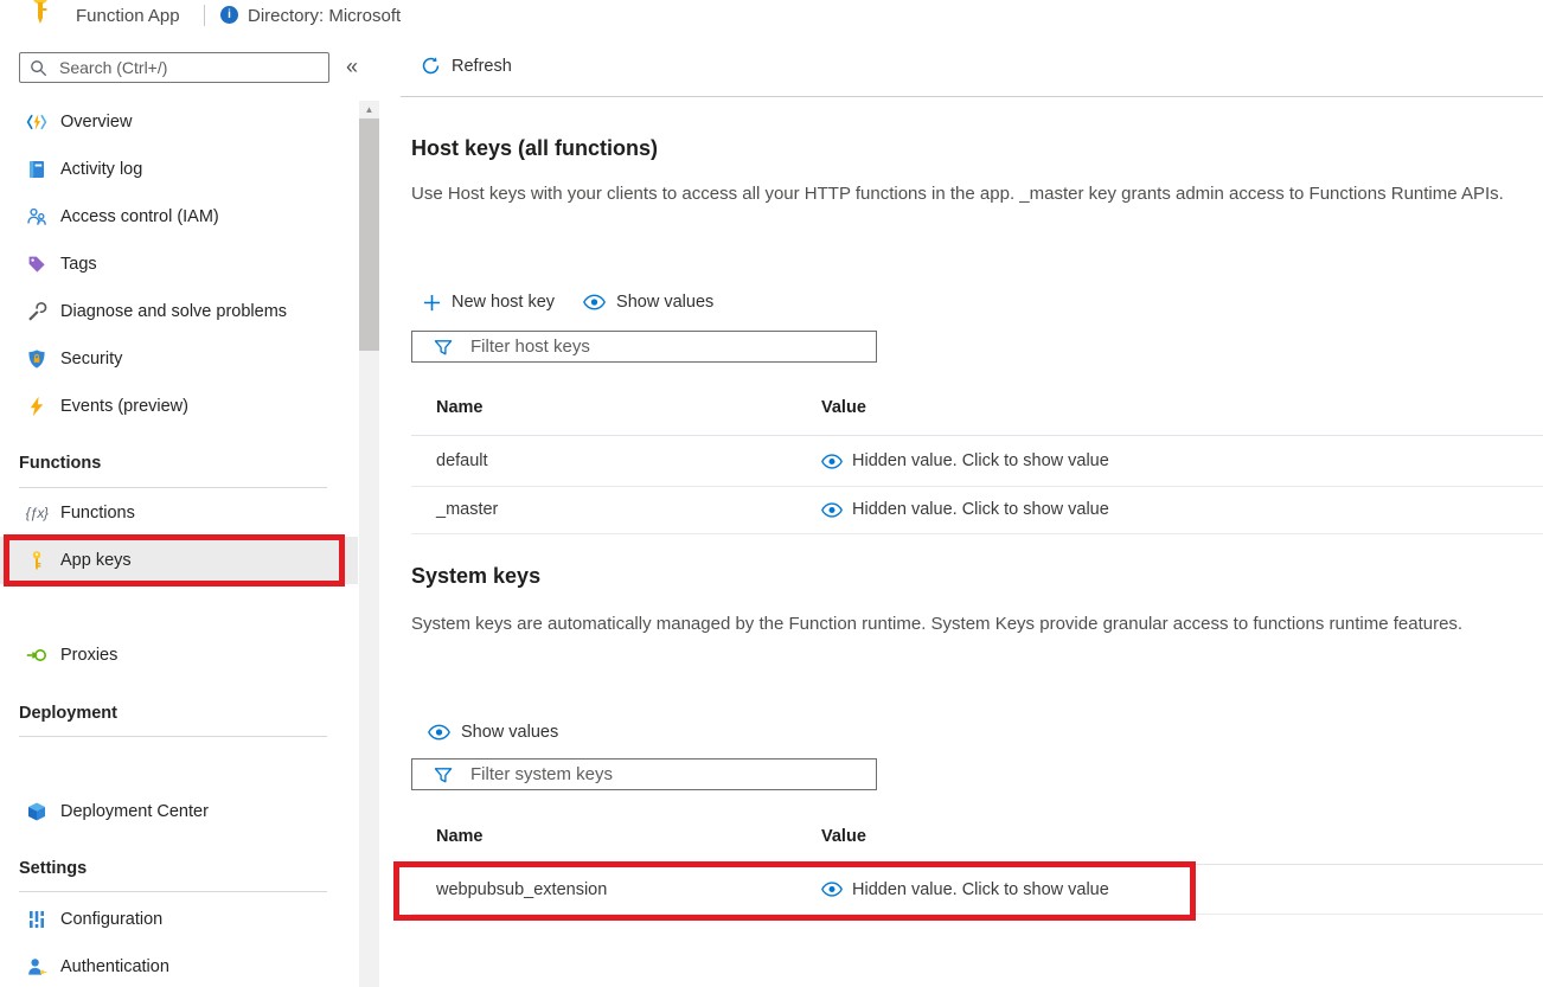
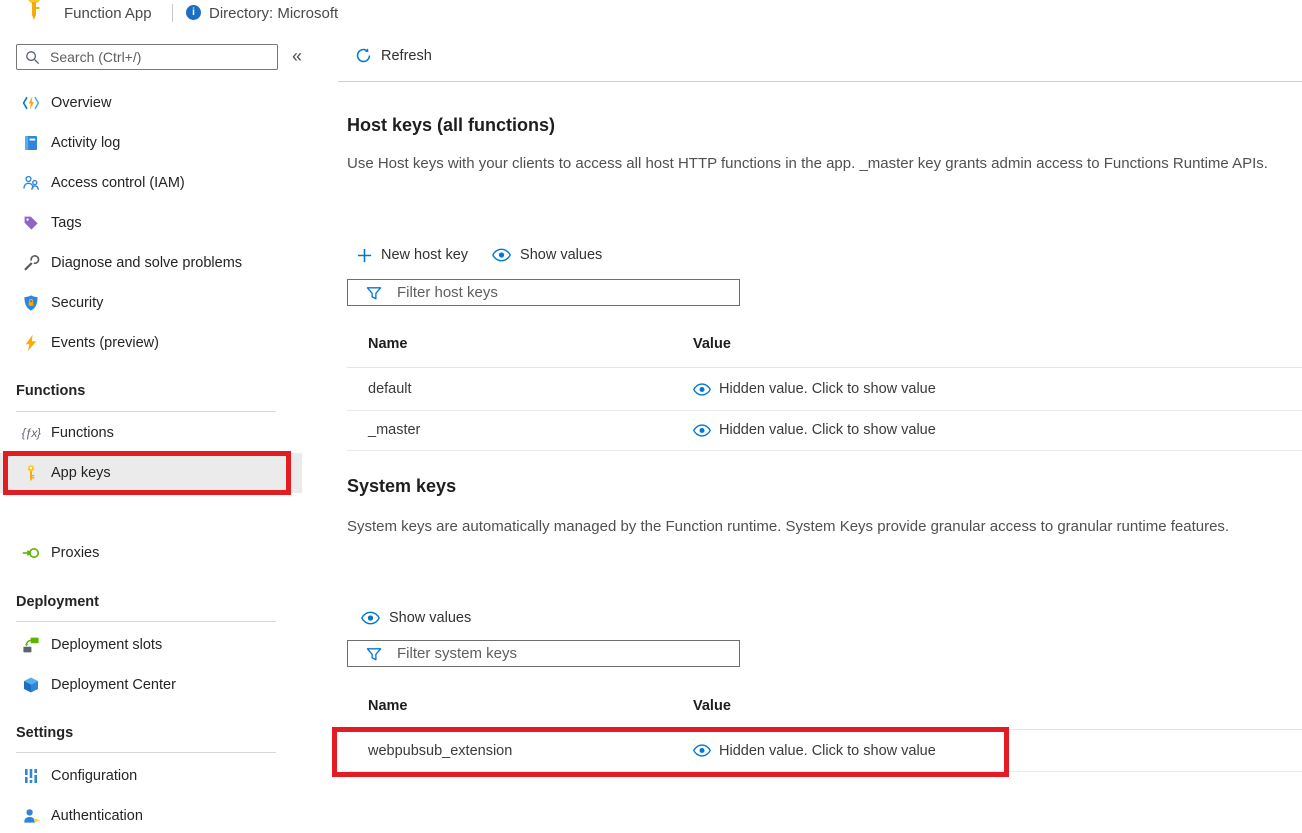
  Function App
  i
  Directory: Microsoft
  Search (Ctrl+/)
  Overview
  Activity log
  Access control (IAM)
  Tags
  Diagnose and solve problems
  Security
  Events (preview)
  Functions
  {ƒx}
  Functions
  App keys
  Proxies
  Deployment
+ Deployment slots
  Deployment Center
  Settings
  Configuration
  Authentication
  «
- ▲
  Refresh
  Host keys (all functions)
- Use Host keys with your clients to access all your HTTP functions in the app. _master key grants admin access to Functions Runtime APIs.
+ Use Host keys with your clients to access all host HTTP functions in the app. _master key grants admin access to Functions Runtime APIs.
  New host key
  Show values
  Filter host keys
  Name
  Value
  default
  Hidden value. Click to show value
  _master
  Hidden value. Click to show value
  System keys
- System keys are automatically managed by the Function runtime. System Keys provide granular access to functions runtime features.
+ System keys are automatically managed by the Function runtime. System Keys provide granular access to granular runtime features.
  Show values
  Filter system keys
  Name
  Value
  webpubsub_extension
  Hidden value. Click to show value
